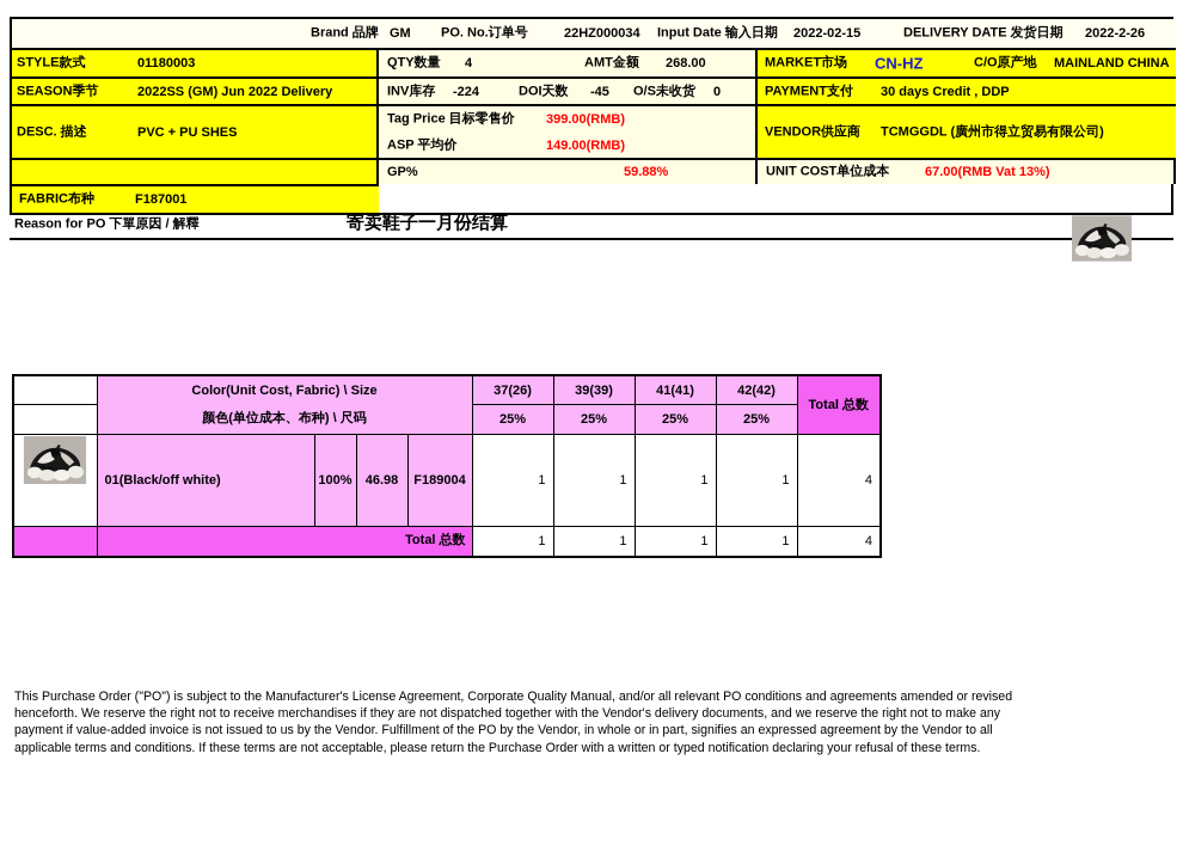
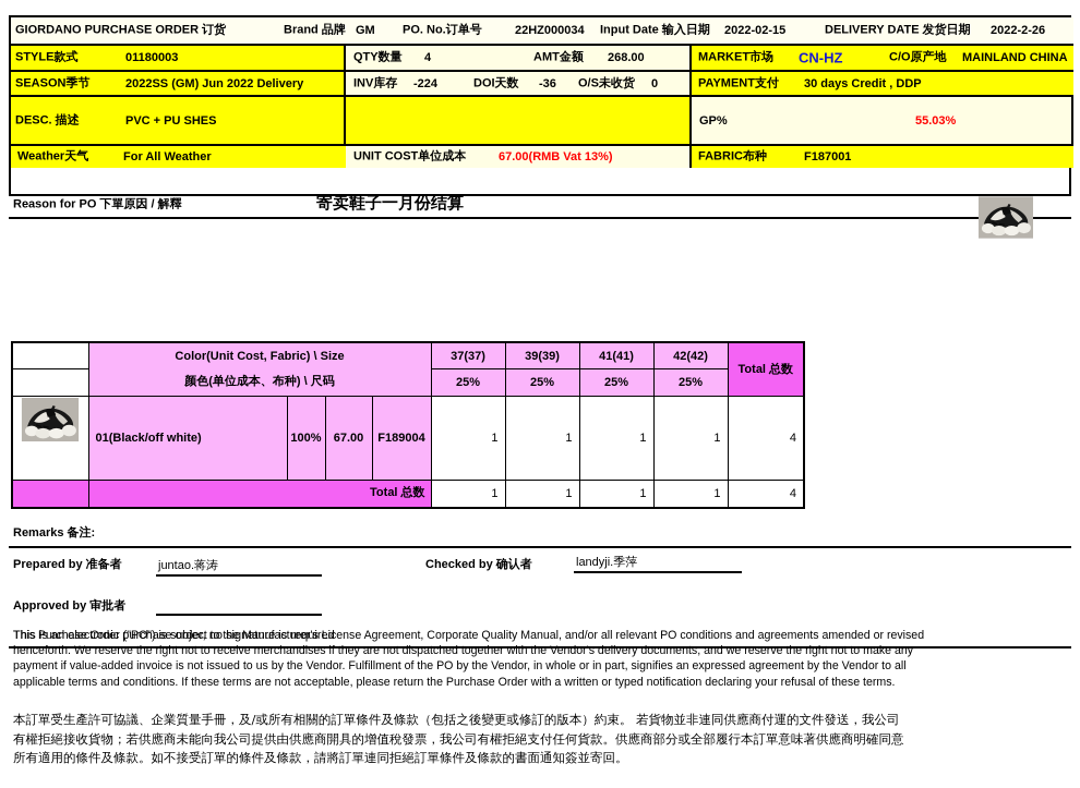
+ GIORDANO PURCHASE ORDER 订货
  Brand 品牌
  GM
  PO. No.订单号
  22HZ000034
  Input Date 输入日期
  2022-02-15
  DELIVERY DATE 发货日期
  2022-2-26
  STYLE款式
  01180003
  QTY数量
  4
  AMT金额
  268.00
  MARKET市场
  CN-HZ
  C/O原产地
  MAINLAND CHINA
  SEASON季节
  2022SS (GM) Jun 2022 Delivery
  INV库存
  -224
  DOI天数
- -45
+ -36
  O/S未收货
  0
  PAYMENT支付
  30 days Credit , DDP
  DESC. 描述
  PVC + PU SHES
- Tag Price 目标零售价
- 399.00(RMB)
- ASP 平均价
- 149.00(RMB)
- VENDOR供应商
- TCMGGDL (廣州市得立贸易有限公司)
  GP%
- 59.88%
+ 55.03%
+ Weather天气
+ For All Weather
  UNIT COST单位成本
  67.00(RMB Vat 13%)
  FABRIC布种
  F187001
  Reason for PO 下單原因 / 解釋
  寄卖鞋子一月份结算
- 	Color(Unit Cost, Fabric) \ Size 颜色(单位成本、布种) \ 尺码	37(26)	39(39)	41(41)	42(42)	Total 总数
+ 	Color(Unit Cost, Fabric) \ Size 颜色(单位成本、布种) \ 尺码	37(37)	39(39)	41(41)	42(42)	Total 总数
  	25%	25%	25%	25%
- 	01(Black/off white)	100%	46.98	F189004	1	1	1	1	4
+ 	01(Black/off white)	100%	67.00	F189004	1	1	1	1	4
  	Total 总数	1	1	1	1	4
+ Remarks 备注:
+ Prepared by 准备者
+ juntao.蒋涛
+ Checked by 确认者
+ landyji.季萍
+ Approved by 审批者
+ This is an electronic purchase order, no signature is required
  This Purchase Order ("PO") is subject to the Manufacturer's License Agreement, Corporate Quality Manual, and/or all relevant PO conditions and agreements amended or revised henceforth. We reserve the right not to receive merchandises if they are not dispatched together with the Vendor's delivery documents, and we reserve the right not to make any payment if value-added invoice is not issued to us by the Vendor. Fulfillment of the PO by the Vendor, in whole or in part, signifies an expressed agreement by the Vendor to all applicable terms and conditions. If these terms are not acceptable, please return the Purchase Order with a written or typed notification declaring your refusal of these terms.
+ 本訂單受生產許可協議、企業質量手冊，及/或所有相關的訂單條件及條款（包括之後變更或修訂的版本）約束。 若貨物並非連同供應商付運的文件發送，我公司有權拒絕接收貨物；若供應商未能向我公司提供由供應商開具的增值稅發票，我公司有權拒絕支付任何貨款。供應商部分或全部履行本訂單意味著供應商明確同意所有適用的條件及條款。如不接受訂單的條件及條款，請將訂單連同拒絕訂單條件及條款的書面通知簽並寄回。
